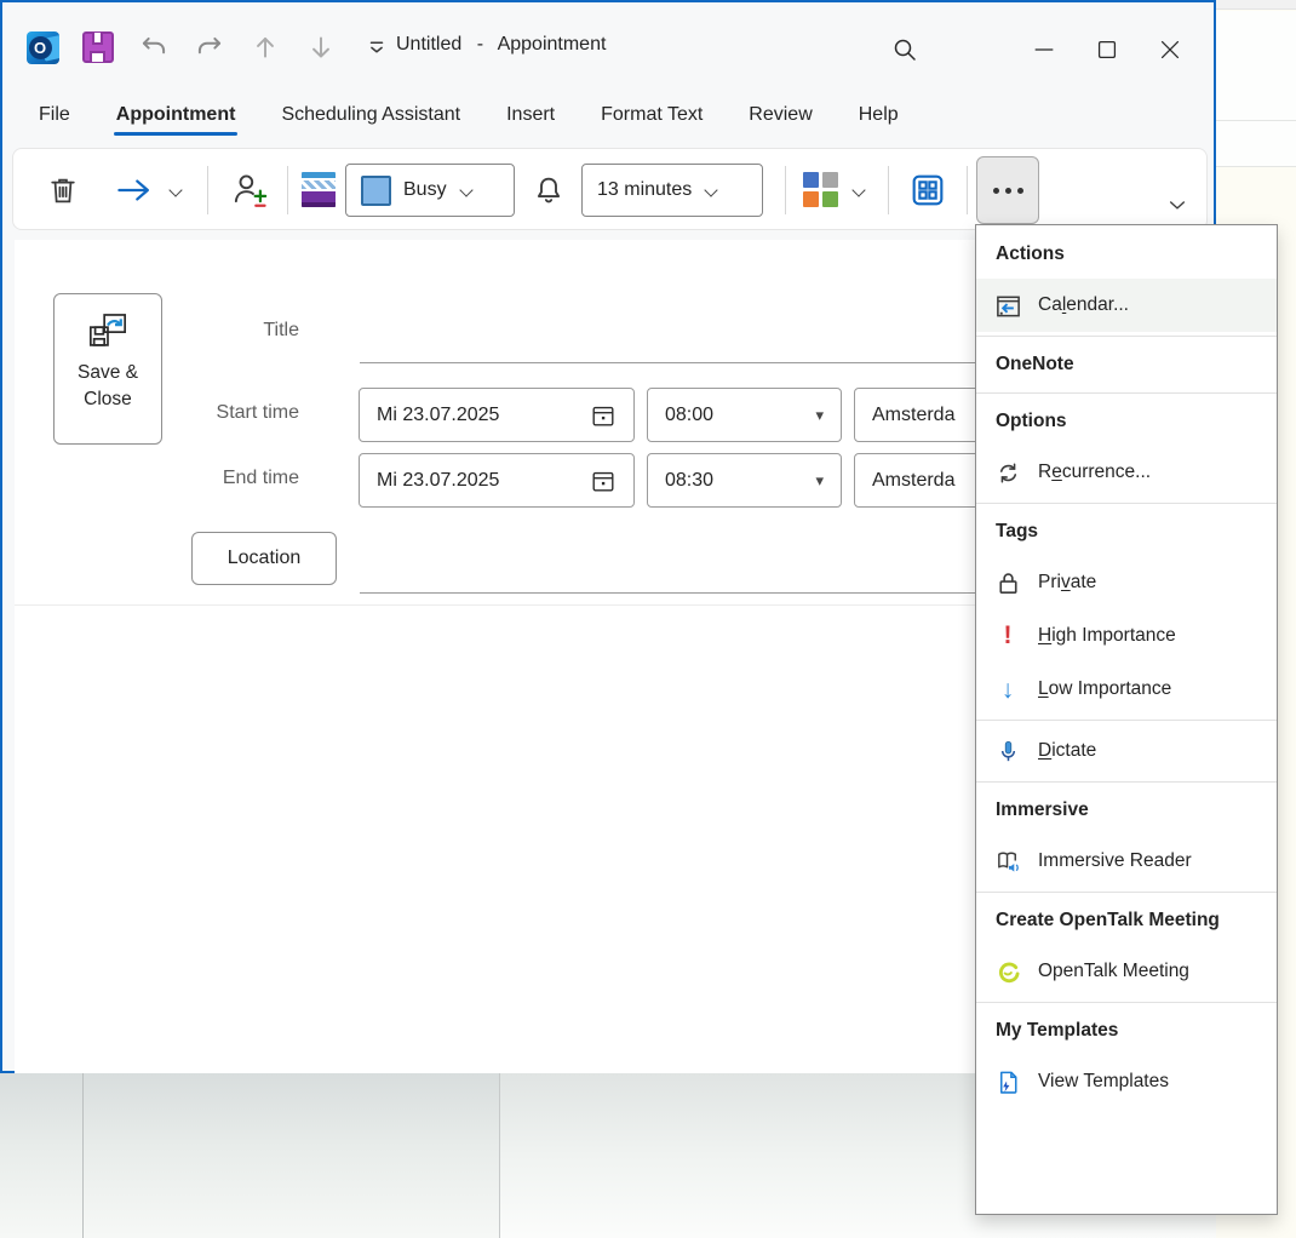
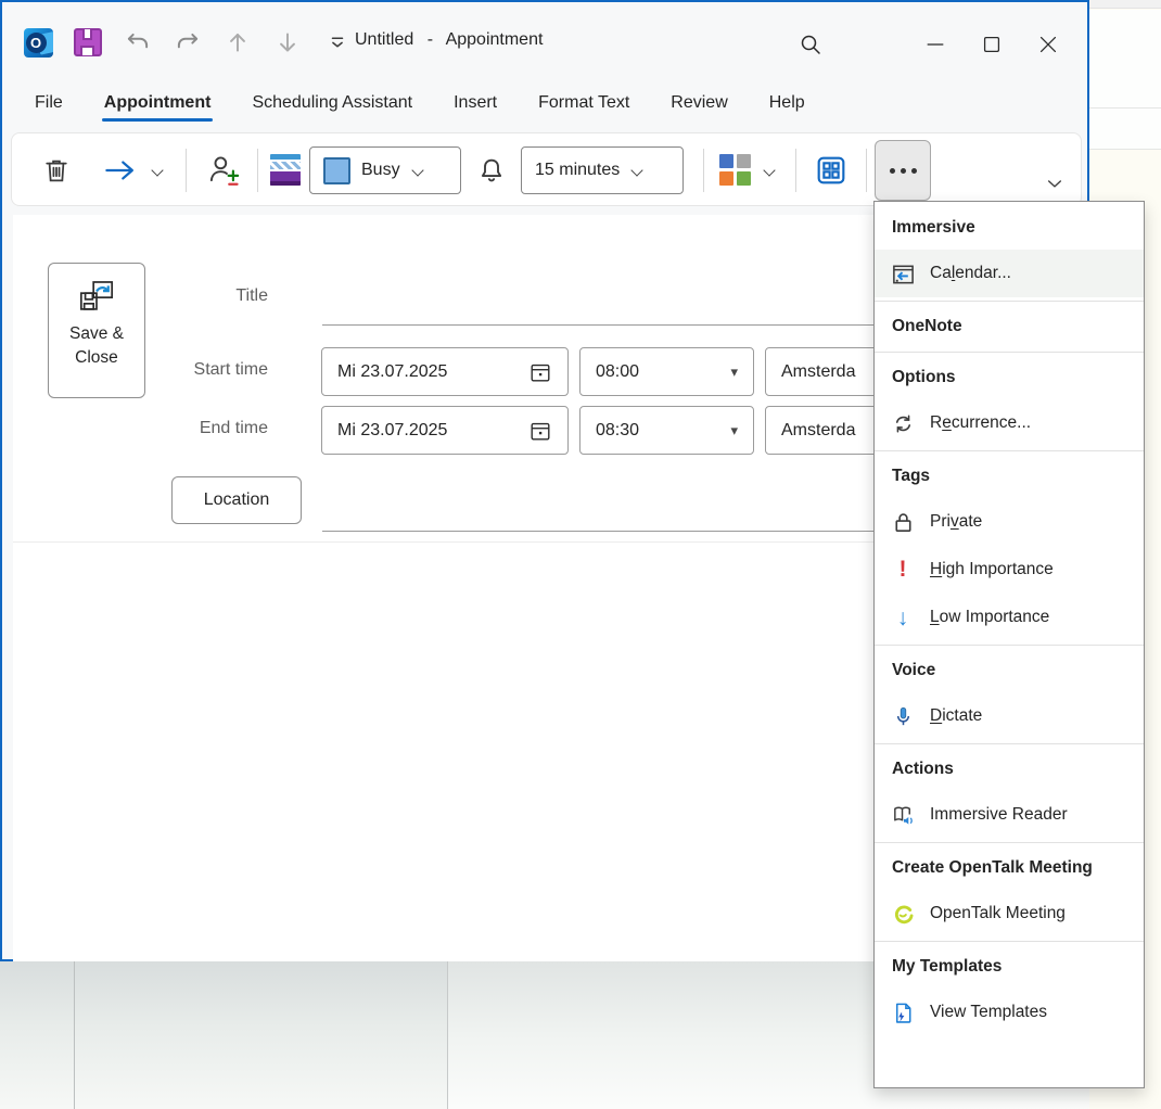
  O
  Untitled - Appointment
  File
  Appointment
  Scheduling Assistant
  Insert
  Format Text
  Review
  Help
  Busy
- 13 minutes
+ 15 minutes
  Save &
  Close
  Title
  Start time
  Mi 23.07.2025
  08:00
  ▾
  Amsterda
  End time
  Mi 23.07.2025
  08:30
  ▾
  Amsterda
  Location
- Actions
+ Immersive
  Calendar...
  OneNote
  Options
  Recurrence...
  Tags
  Private
  !
  High Importance
  ↓
  Low Importance
+ Voice
  Dictate
- Immersive
+ Actions
  Immersive Reader
  Create OpenTalk Meeting
  OpenTalk Meeting
  My Templates
  View Templates
